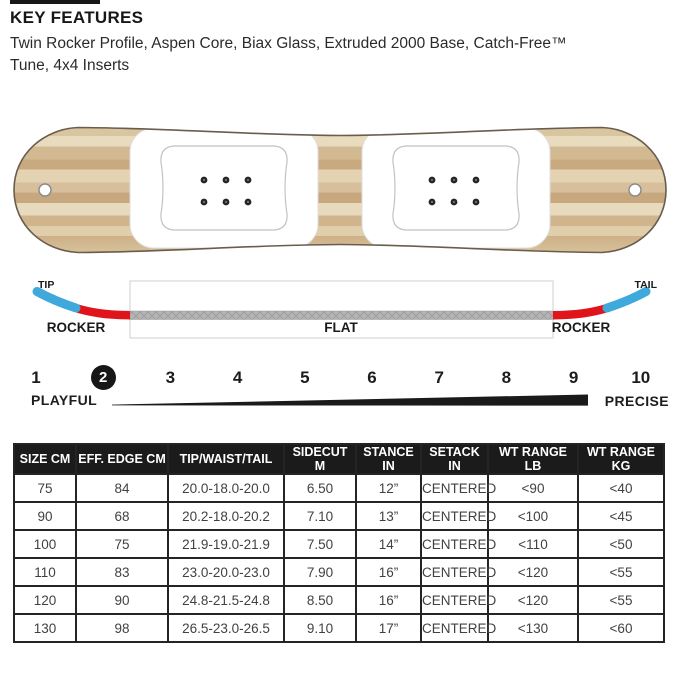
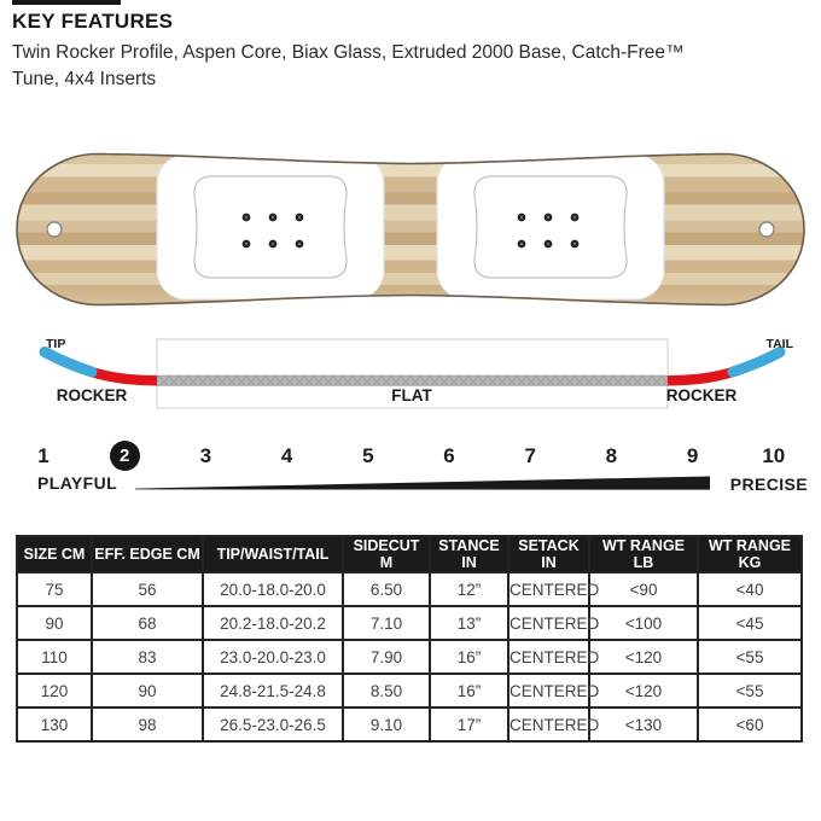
  KEY FEATURES
  Twin Rocker Profile, Aspen Core, Biax Glass, Extruded 2000 Base, Catch-Free™
  Tune, 4x4 Inserts
  TIP
  TAIL
  ROCKER
  FLAT
  ROCKER
  1
  2
  3
  4
  5
  6
  7
  8
  9
  10
  PLAYFUL
  PRECISE
  SIZE CM	EFF. EDGE CM	TIP/WAIST/TAIL	SIDECUT M	STANCE IN	SETACK IN	WT RANGE LB	WT RANGE KG
- 75	84	20.0-18.0-20.0	6.50	12”	CENTERED	<90	<40
+ 75	56	20.0-18.0-20.0	6.50	12”	CENTERED	<90	<40
  90	68	20.2-18.0-20.2	7.10	13”	CENTERED	<100	<45
- 100	75	21.9-19.0-21.9	7.50	14”	CENTERED	<110	<50
  110	83	23.0-20.0-23.0	7.90	16”	CENTERED	<120	<55
  120	90	24.8-21.5-24.8	8.50	16”	CENTERED	<120	<55
  130	98	26.5-23.0-26.5	9.10	17”	CENTERED	<130	<60
